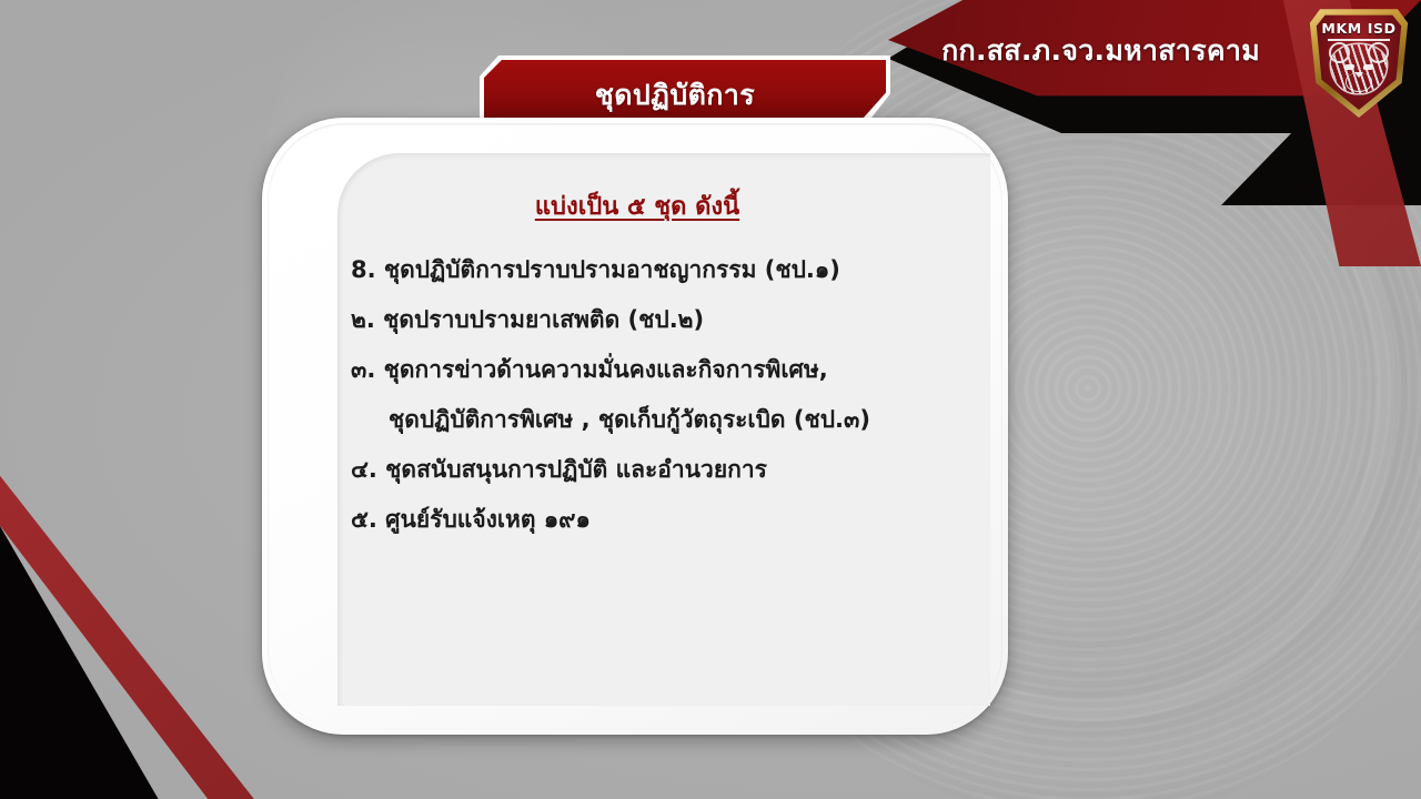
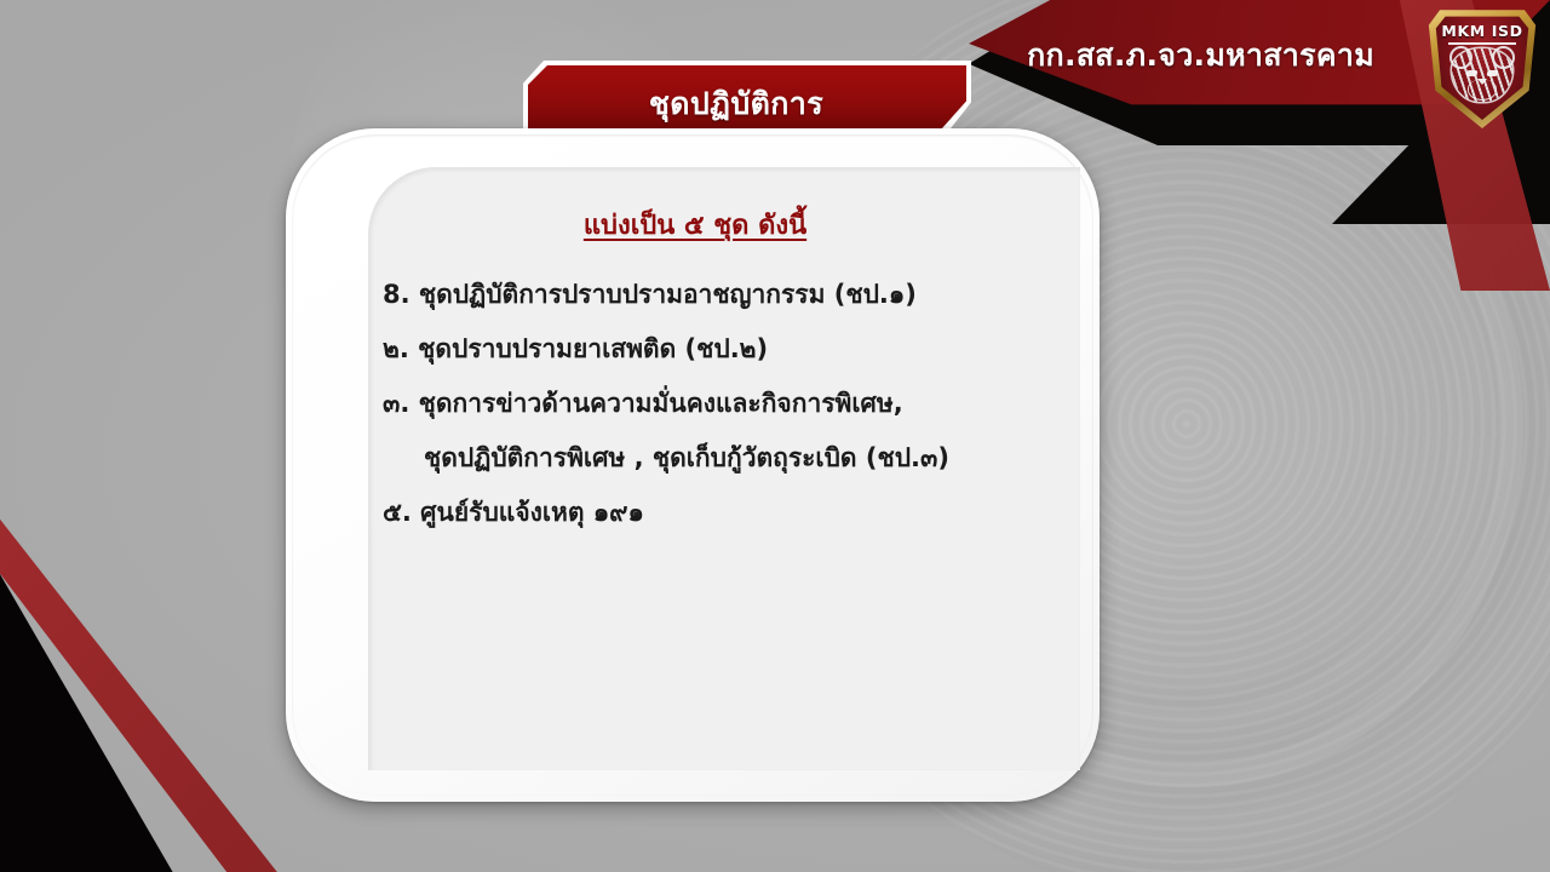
  กก.สส.ภ.จว.มหาสารคาม
  MKM ISD
  ชุดปฏิบัติการ
  แบ่งเป็น ๕ ชุด ดังนี้
  8. ชุดปฏิบัติการปราบปรามอาชญากรรม (ชป.๑)
  ๒. ชุดปราบปรามยาเสพติด (ชป.๒)
  ๓. ชุดการข่าวด้านความมั่นคงและกิจการพิเศษ,
  ชุดปฏิบัติการพิเศษ , ชุดเก็บกู้วัตถุระเบิด (ชป.๓)
- ๔. ชุดสนับสนุนการปฏิบัติ และอำนวยการ
  ๕. ศูนย์รับแจ้งเหตุ ๑๙๑
